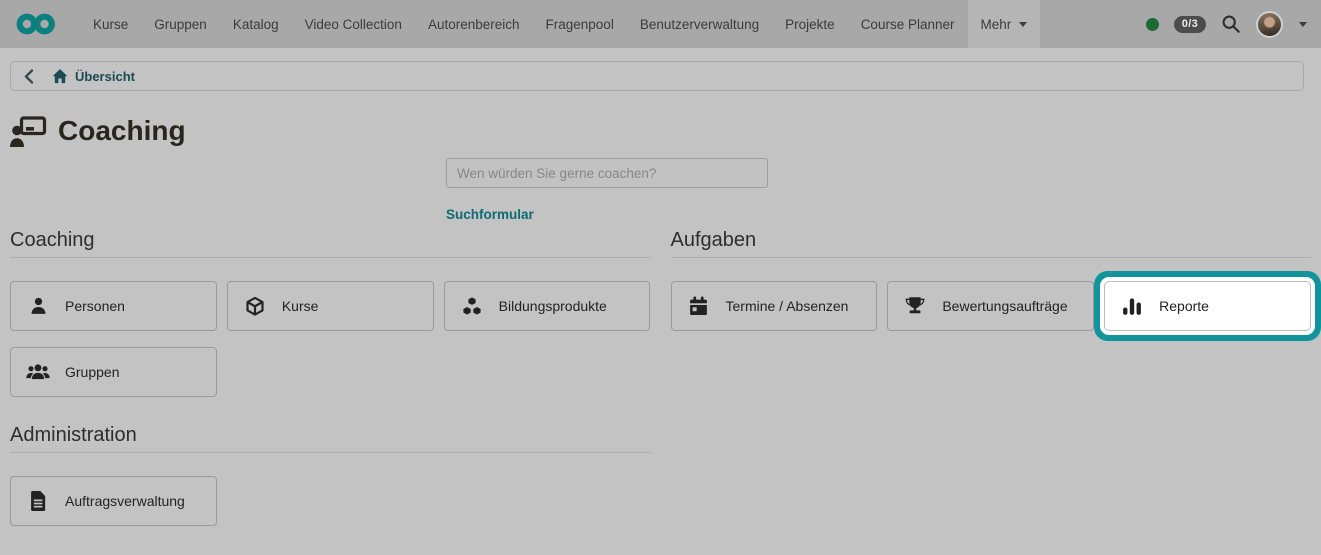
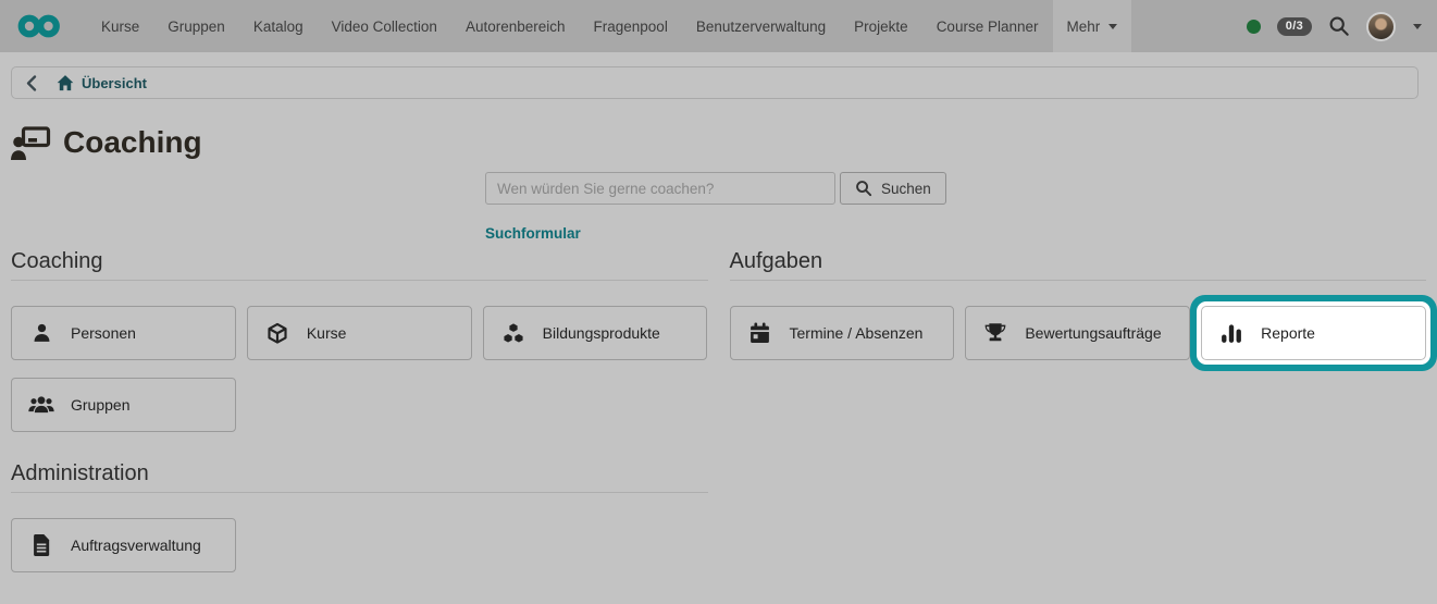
  Kurse
  Gruppen
  Katalog
  Video Collection
  Autorenbereich
  Fragenpool
  Benutzerverwaltung
  Projekte
  Course Planner
  Mehr
  0/3
  Übersicht
  Coaching
  Wen würden Sie gerne coachen?
+ Suchen
  Suchformular
  Coaching
  Personen
  Kurse
  Bildungsprodukte
  Gruppen
  Aufgaben
  Termine / Absenzen
  Bewertungsaufträge
  Reporte
  Administration
  Auftragsverwaltung
